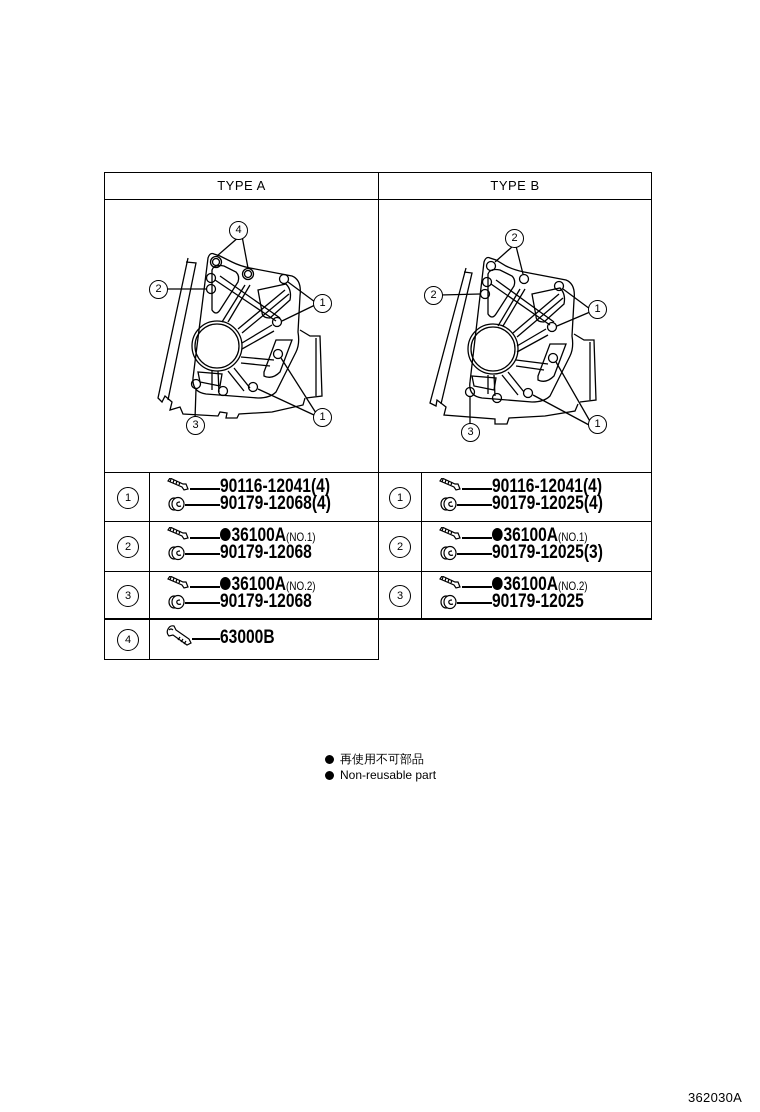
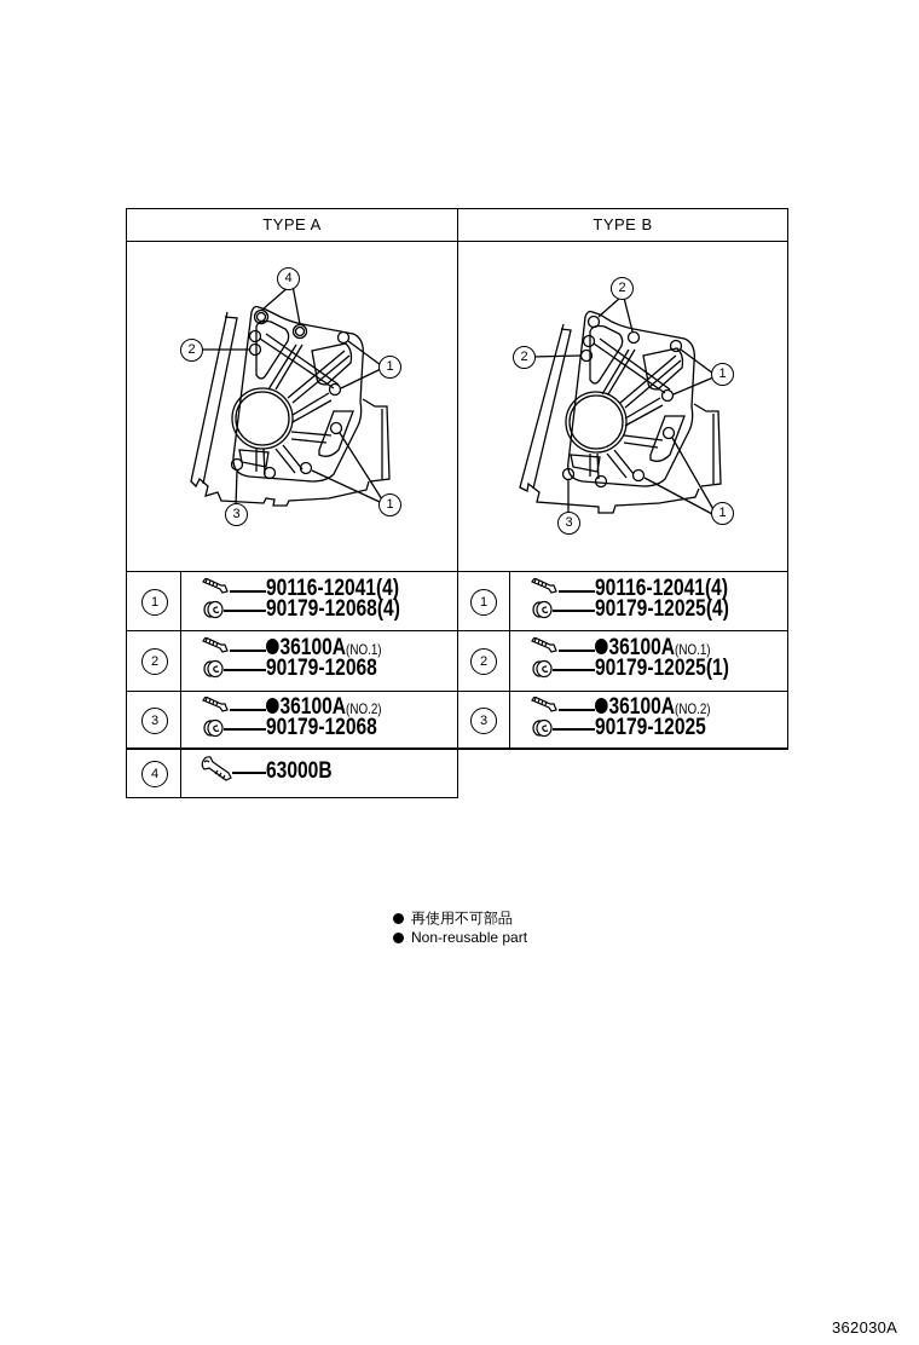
  TYPE A
  TYPE B
  4
  2
  1
  1
  3
  2
  2
  1
  1
  3
  1
  90116-12041(4)
  90179-12068(4)
  2
  36100A(NO.1)
  90179-12068
  3
  36100A(NO.2)
  90179-12068
  4
  63000B
  1
  90116-12041(4)
  90179-12025(4)
  2
  36100A(NO.1)
- 90179-12025(3)
+ 90179-12025(1)
  3
  36100A(NO.2)
  90179-12025
  再使用不可部品
  Non-reusable part
  362030A
